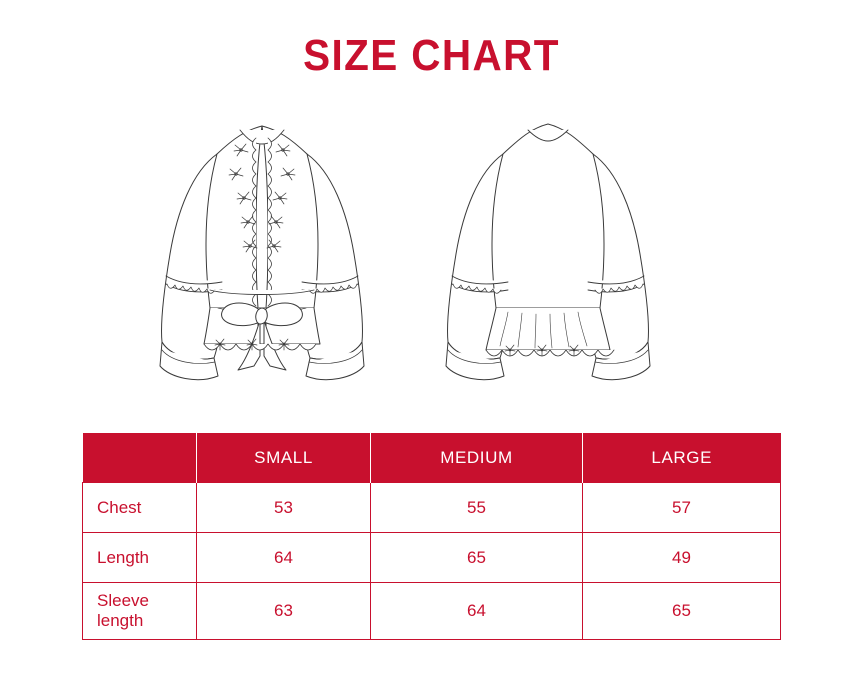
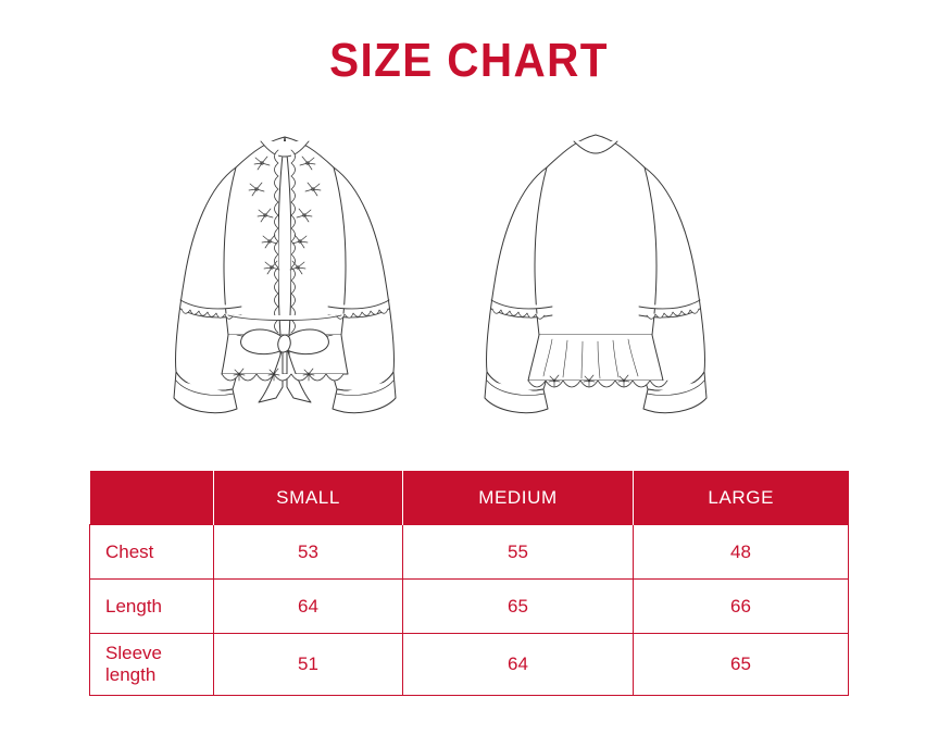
  SIZE CHART
  	SMALL	MEDIUM	LARGE
- Chest	53	55	57
+ Chest	53	55	48
- Length	64	65	49
+ Length	64	65	66
- Sleeve length	63	64	65
+ Sleeve length	51	64	65
